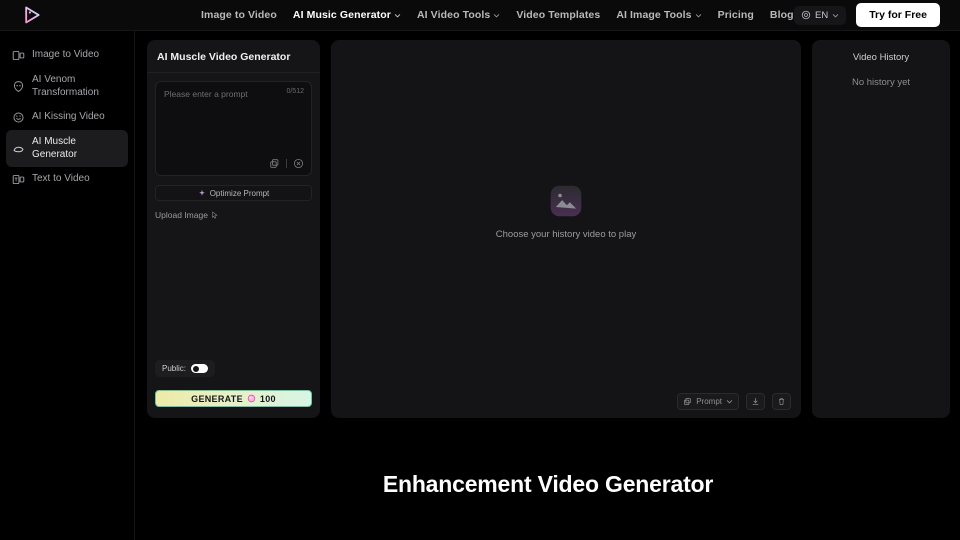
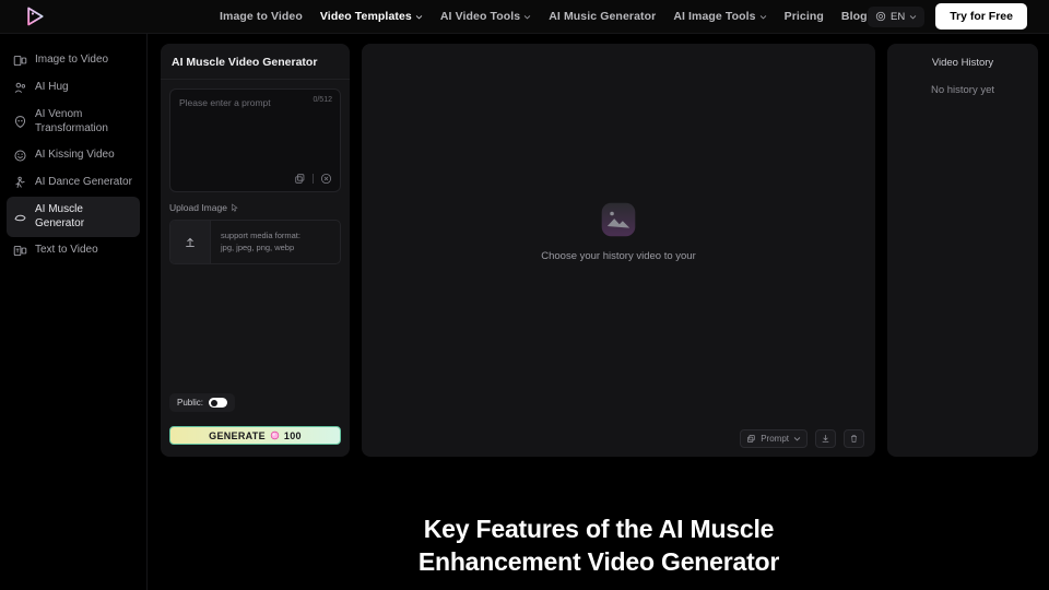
  Image to Video
- AI Music Generator
+ Video Templates
  AI Video Tools
- Video Templates
+ AI Music Generator
  AI Image Tools
  Pricing
  Blog
  EN
  Try for Free
  Image to Video
+ AI Hug
  AI Venom
  Transformation
  AI Kissing Video
+ AI Dance Generator
  AI Muscle Generator
  Text to Video
  AI Muscle Video Generator
  Please enter a prompt
- Optimize Prompt
  Upload Image
+ support media format:
+ jpg, jpeg, png, webp
  Public:
  GENERATE
  100
- Choose your history video to play
+ Choose your history video to your
  Prompt
  Video History
  No history yet
+ Key Features of the AI Muscle
  Enhancement Video Generator
